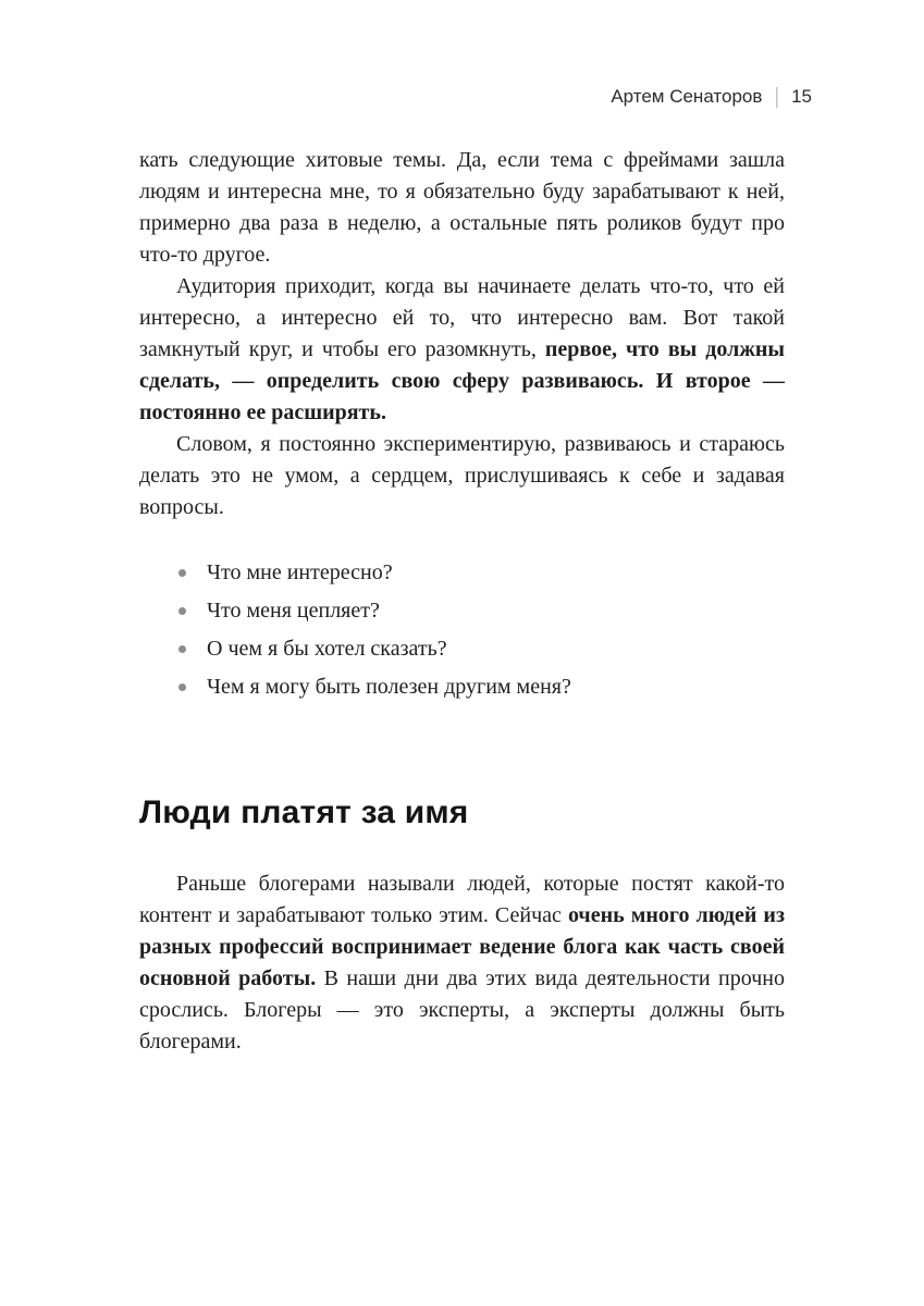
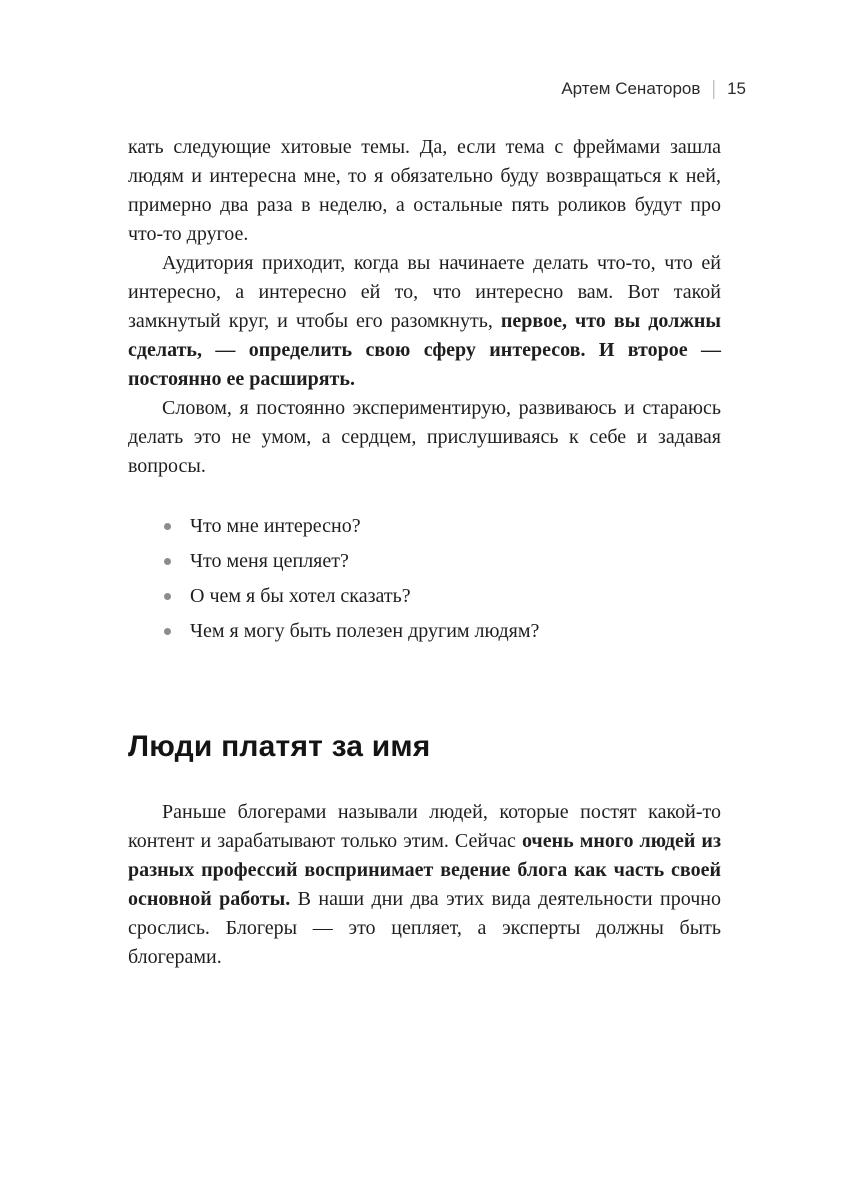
  Артем Сенаторов
  |
  15
- кать следующие хитовые темы. Да, если тема с фреймами зашла людям и интересна мне, то я обязательно буду зарабатывают к ней, примерно два раза в неделю, а остальные пять роликов будут про что-то другое.
+ кать следующие хитовые темы. Да, если тема с фреймами зашла людям и интересна мне, то я обязательно буду возвращаться к ней, примерно два раза в неделю, а остальные пять роликов будут про что-то другое.
- Аудитория приходит, когда вы начинаете делать что-то, что ей интересно, а интересно ей то, что интересно вам. Вот такой замкнутый круг, и чтобы его разомкнуть, первое, что вы должны сделать, — определить свою сферу развиваюсь. И второе — постоянно ее расширять.
+ Аудитория приходит, когда вы начинаете делать что-то, что ей интересно, а интересно ей то, что интересно вам. Вот такой замкнутый круг, и чтобы его разомкнуть, первое, что вы должны сделать, — определить свою сферу интересов. И второе — постоянно ее расширять.
  Словом, я постоянно экспериментирую, развиваюсь и стараюсь делать это не умом, а сердцем, прислушиваясь к себе и задавая вопросы.
  Что мне интересно?
  Что меня цепляет?
  О чем я бы хотел сказать?
- Чем я могу быть полезен другим меня?
+ Чем я могу быть полезен другим людям?
  Люди платят за имя
- Раньше блогерами называли людей, которые постят какой-то контент и зарабатывают только этим. Сейчас очень много людей из разных профессий воспринимает ведение блога как часть своей основной работы. В наши дни два этих вида деятельности прочно срослись. Блогеры — это эксперты, а эксперты должны быть блогерами.
+ Раньше блогерами называли людей, которые постят какой-то контент и зарабатывают только этим. Сейчас очень много людей из разных профессий воспринимает ведение блога как часть своей основной работы. В наши дни два этих вида деятельности прочно срослись. Блогеры — это цепляет, а эксперты должны быть блогерами.
